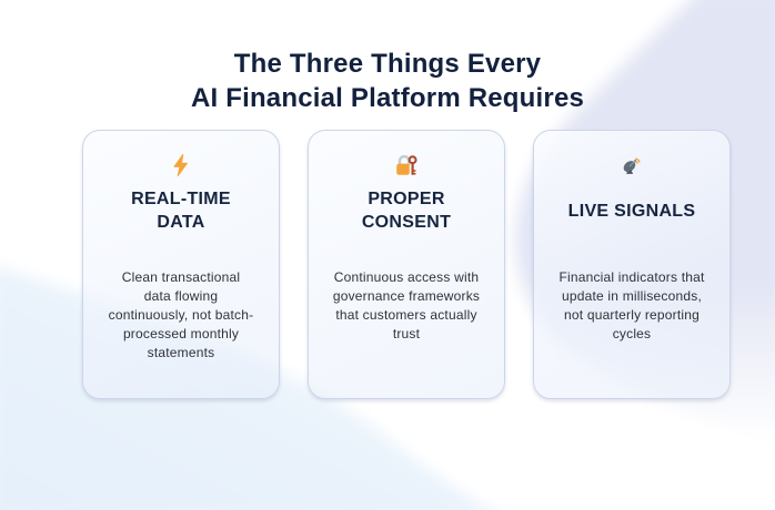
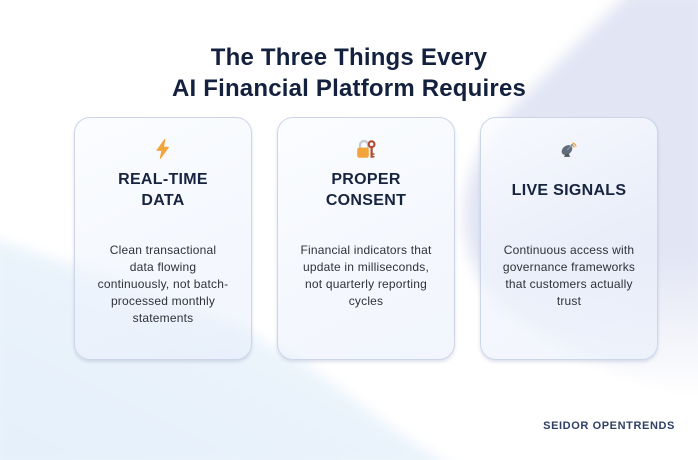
  The Three Things Every
  AI Financial Platform Requires
  REAL-TIME DATA
  Clean transactional data flowing continuously, not batch-processed monthly statements
  PROPER CONSENT
- Continuous access with governance frameworks that customers actually trust
+ Financial indicators that update in milliseconds, not quarterly reporting cycles
  LIVE SIGNALS
- Financial indicators that update in milliseconds, not quarterly reporting cycles
+ Continuous access with governance frameworks that customers actually trust
+ SEIDOR OPENTRENDS
